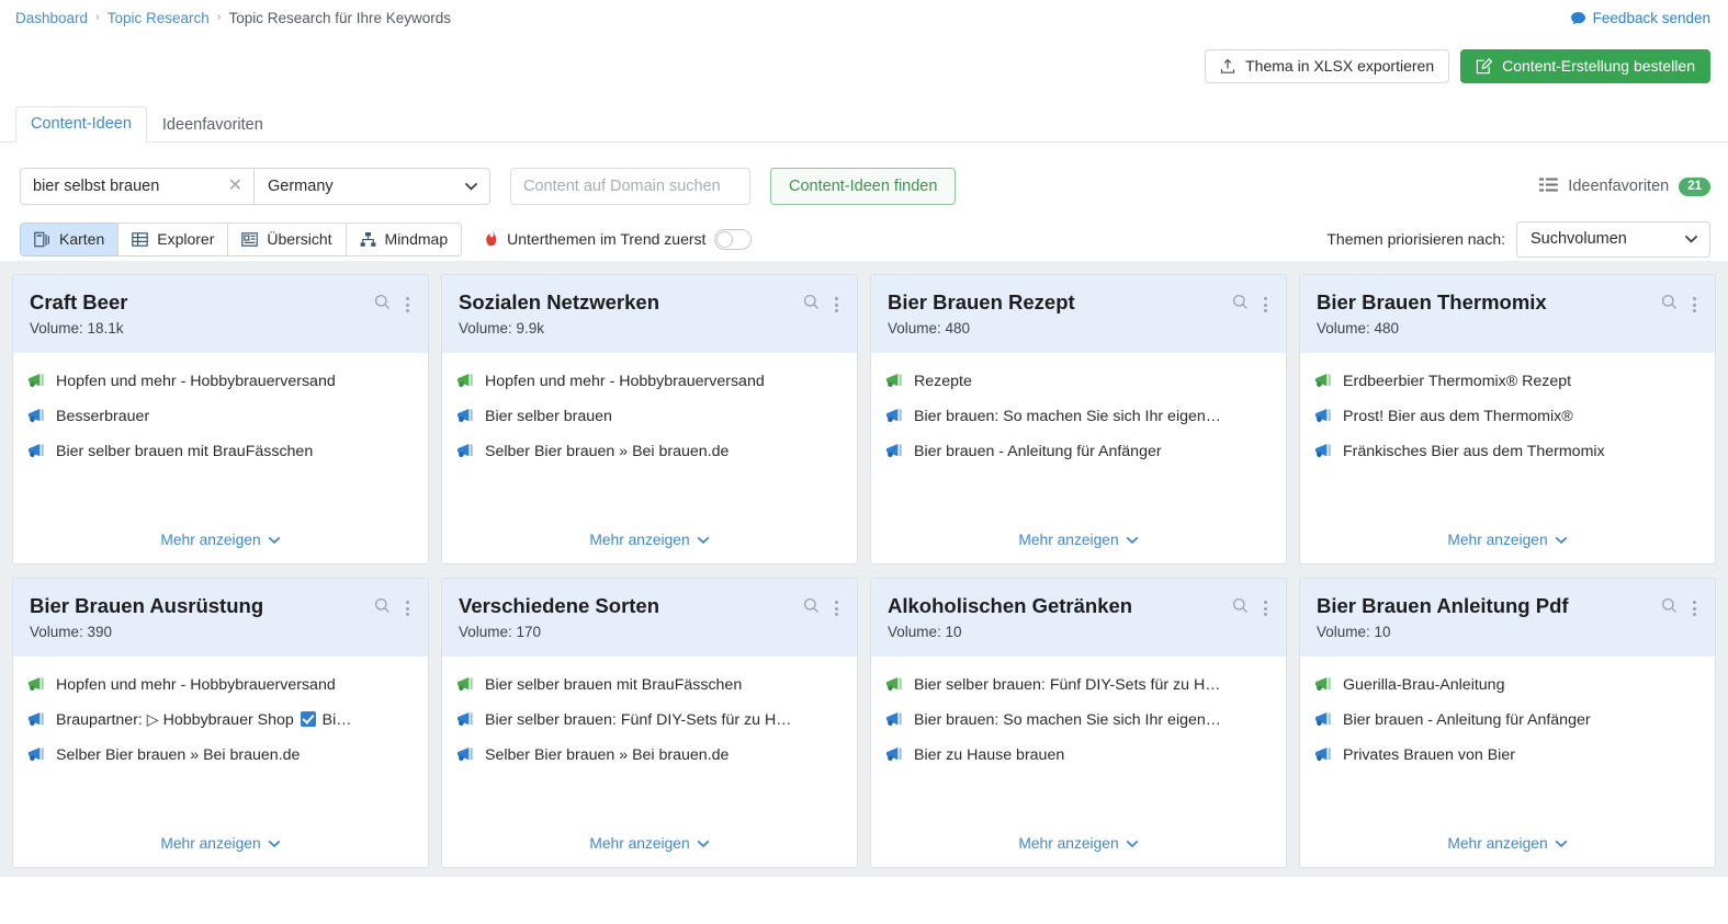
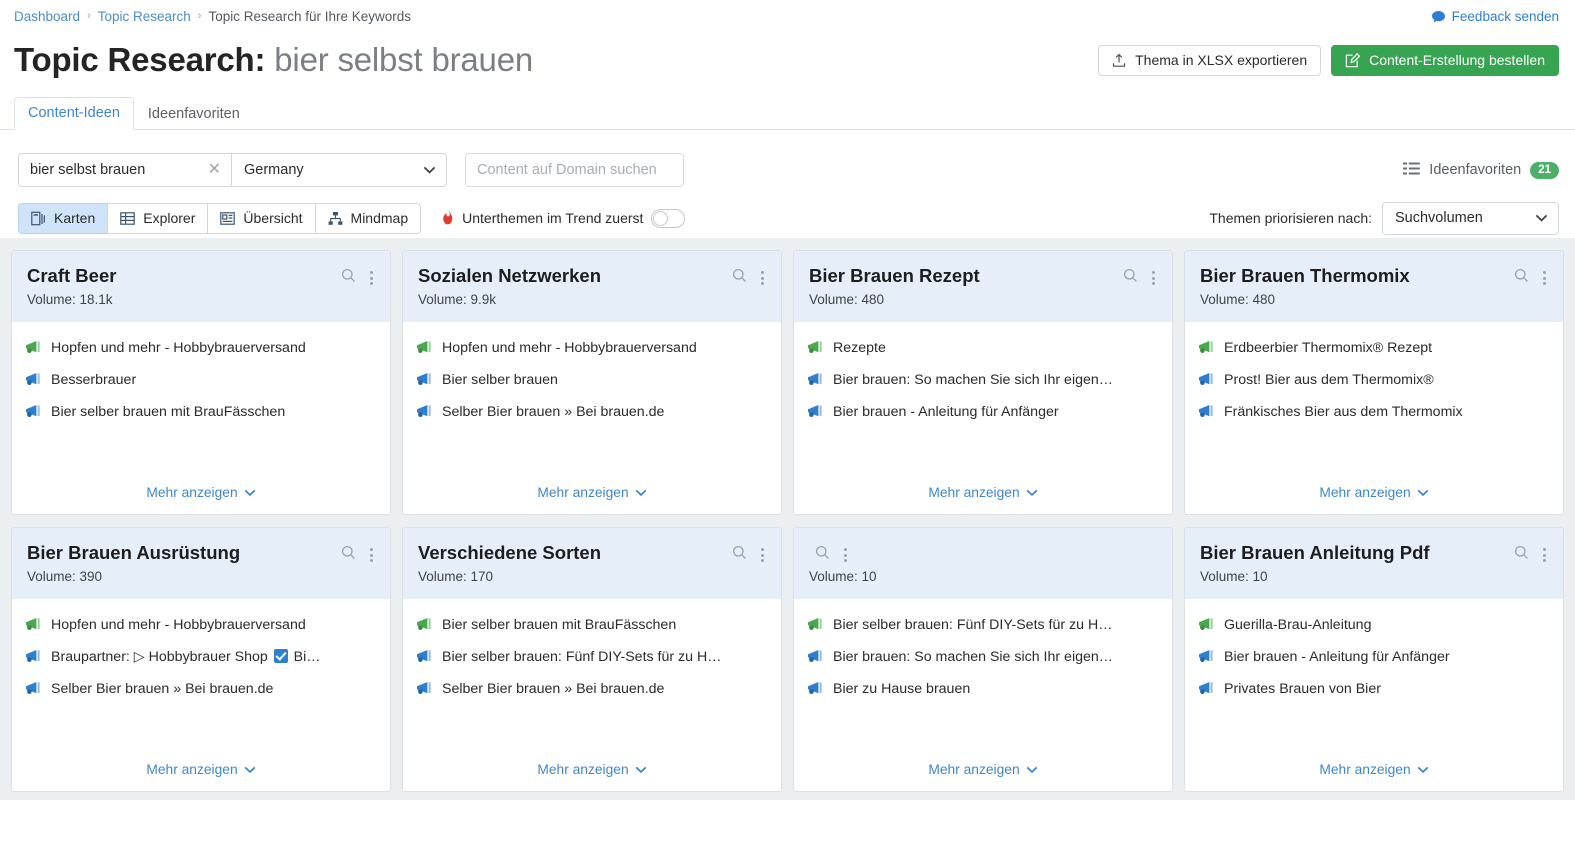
  Dashboard
  ›
  Topic Research
  ›
  Topic Research für Ihre Keywords
  Feedback senden
+ Topic Research: bier selbst brauen
  Thema in XLSX exportieren
  Content-Erstellung bestellen
  Content-Ideen
  Ideenfavoriten
  bier selbst brauen
  ✕
  Germany
  Content auf Domain suchen
- Content-Ideen finden
  Ideenfavoriten
  21
  Karten
  Explorer
  Übersicht
  Mindmap
  Unterthemen im Trend zuerst
  Themen priorisieren nach:
  Suchvolumen
  Craft Beer
  Volume: 18.1k
  Hopfen und mehr - Hobbybrauerversand
  Besserbrauer
  Bier selber brauen mit BrauFässchen
  Mehr anzeigen
  Sozialen Netzwerken
  Volume: 9.9k
  Hopfen und mehr - Hobbybrauerversand
  Bier selber brauen
  Selber Bier brauen » Bei brauen.de
  Mehr anzeigen
  Bier Brauen Rezept
  Volume: 480
  Rezepte
  Bier brauen: So machen Sie sich Ihr eigen…
  Bier brauen - Anleitung für Anfänger
  Mehr anzeigen
  Bier Brauen Thermomix
  Volume: 480
  Erdbeerbier Thermomix® Rezept
  Prost! Bier aus dem Thermomix®
  Fränkisches Bier aus dem Thermomix
  Mehr anzeigen
  Bier Brauen Ausrüstung
  Volume: 390
  Hopfen und mehr - Hobbybrauerversand
  Braupartner: ▷ Hobbybrauer Shop Bi…
  Selber Bier brauen » Bei brauen.de
  Mehr anzeigen
  Verschiedene Sorten
  Volume: 170
  Bier selber brauen mit BrauFässchen
  Bier selber brauen: Fünf DIY-Sets für zu H…
  Selber Bier brauen » Bei brauen.de
  Mehr anzeigen
- Alkoholischen Getränken
  Volume: 10
  Bier selber brauen: Fünf DIY-Sets für zu H…
  Bier brauen: So machen Sie sich Ihr eigen…
  Bier zu Hause brauen
  Mehr anzeigen
  Bier Brauen Anleitung Pdf
  Volume: 10
  Guerilla-Brau-Anleitung
  Bier brauen - Anleitung für Anfänger
  Privates Brauen von Bier
  Mehr anzeigen
